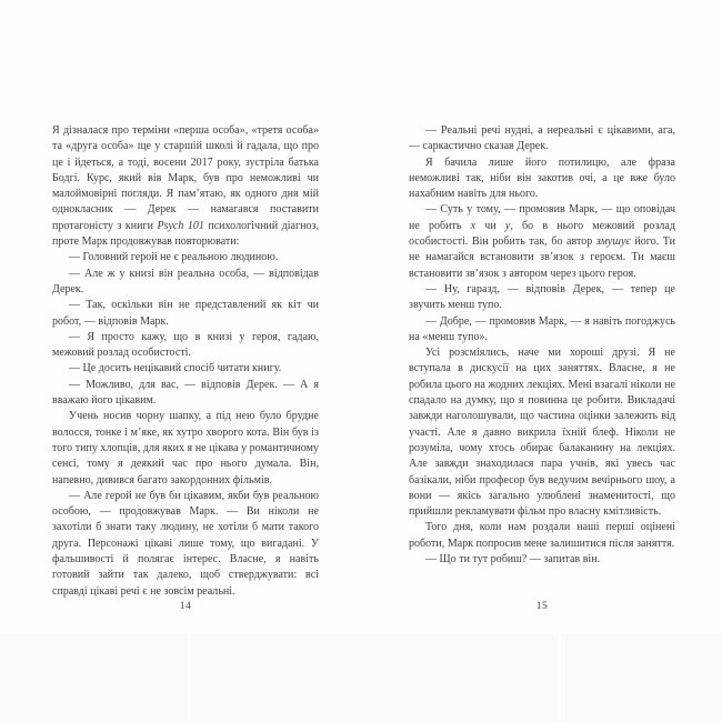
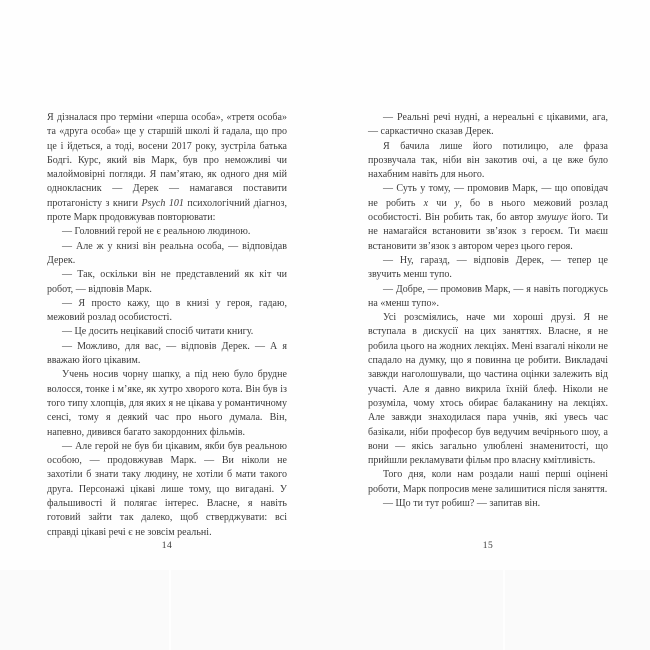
  Я дізналася про терміни «перша особа», «третя особа» та «друга особа» ще у старшій школі й гадала, що про це і йдеться, а тоді, восени 2017 року, зустріла батька Бодгі. Курс, який вів Марк, був про неможливі чи малоймовірні погляди. Я пам’ятаю, як одного дня мій однокласник — Дерек — намагався поставити протагоністу з книги Psych 101 психологічний діагноз, проте Марк продовжував повторювати:
  — Головний герой не є реальною людиною.
  — Але ж у книзі він реальна особа, — відповідав Дерек.
  — Так, оскільки він не представлений як кіт чи робот, — відповів Марк.
  — Я просто кажу, що в книзі у героя, гадаю, межовий розлад особистості.
  — Це досить нецікавий спосіб читати книгу.
  — Можливо, для вас, — відповів Дерек. — А я вважаю його цікавим.
  Учень носив чорну шапку, а під нею було брудне волосся, тонке і м’яке, як хутро хворого кота. Він був із того типу хлопців, для яких я не цікава у романтичному сенсі, тому я деякий час про нього думала. Він, напевно, дивився багато закордонних фільмів.
  — Але герой не був би цікавим, якби був реальною особою, — продовжував Марк. — Ви ніколи не захотіли б знати таку людину, не хотіли б мати такого друга. Персонажі цікаві лише тому, що вигадані. У фальшивості й полягає інтерес. Власне, я навіть готовий зайти так далеко, щоб стверджувати: всі справді цікаві речі є не зовсім реальні.
  — Реальні речі нудні, а нереальні є цікавими, ага, — саркастично сказав Дерек.
- Я бачила лише його потилицю, але фраза неможливі так, ніби він закотив очі, а це вже було нахабним навіть для нього.
+ Я бачила лише його потилицю, але фраза прозвучала так, ніби він закотив очі, а це вже було нахабним навіть для нього.
  — Суть у тому, — промовив Марк, — що оповідач не робить x чи y, бо в нього межовий розлад особистості. Він робить так, бо автор змушує його. Ти не намагайся встановити зв’язок з героєм. Ти маєш встановити зв’язок з автором через цього героя.
  — Ну, гаразд, — відповів Дерек, — тепер це звучить менш тупо.
  — Добре, — промовив Марк, — я навіть погоджусь на «менш тупо».
  Усі розсміялись, наче ми хороші друзі. Я не вступала в дискусії на цих заняттях. Власне, я не робила цього на жодних лекціях. Мені взагалі ніколи не спадало на думку, що я повинна це робити. Викладачі завжди наголошували, що частина оцінки залежить від участі. Але я давно викрила їхній блеф. Ніколи не розуміла, чому хтось обирає балаканину на лекціях. Але завжди знаходилася пара учнів, які увесь час базікали, ніби професор був ведучим вечірнього шоу, а вони — якісь загально улюблені знаменитості, що прийшли рекламувати фільм про власну кмітливість.
  Того дня, коли нам роздали наші перші оцінені роботи, Марк попросив мене залишитися після заняття.
  — Що ти тут робиш? — запитав він.
  14
  15
